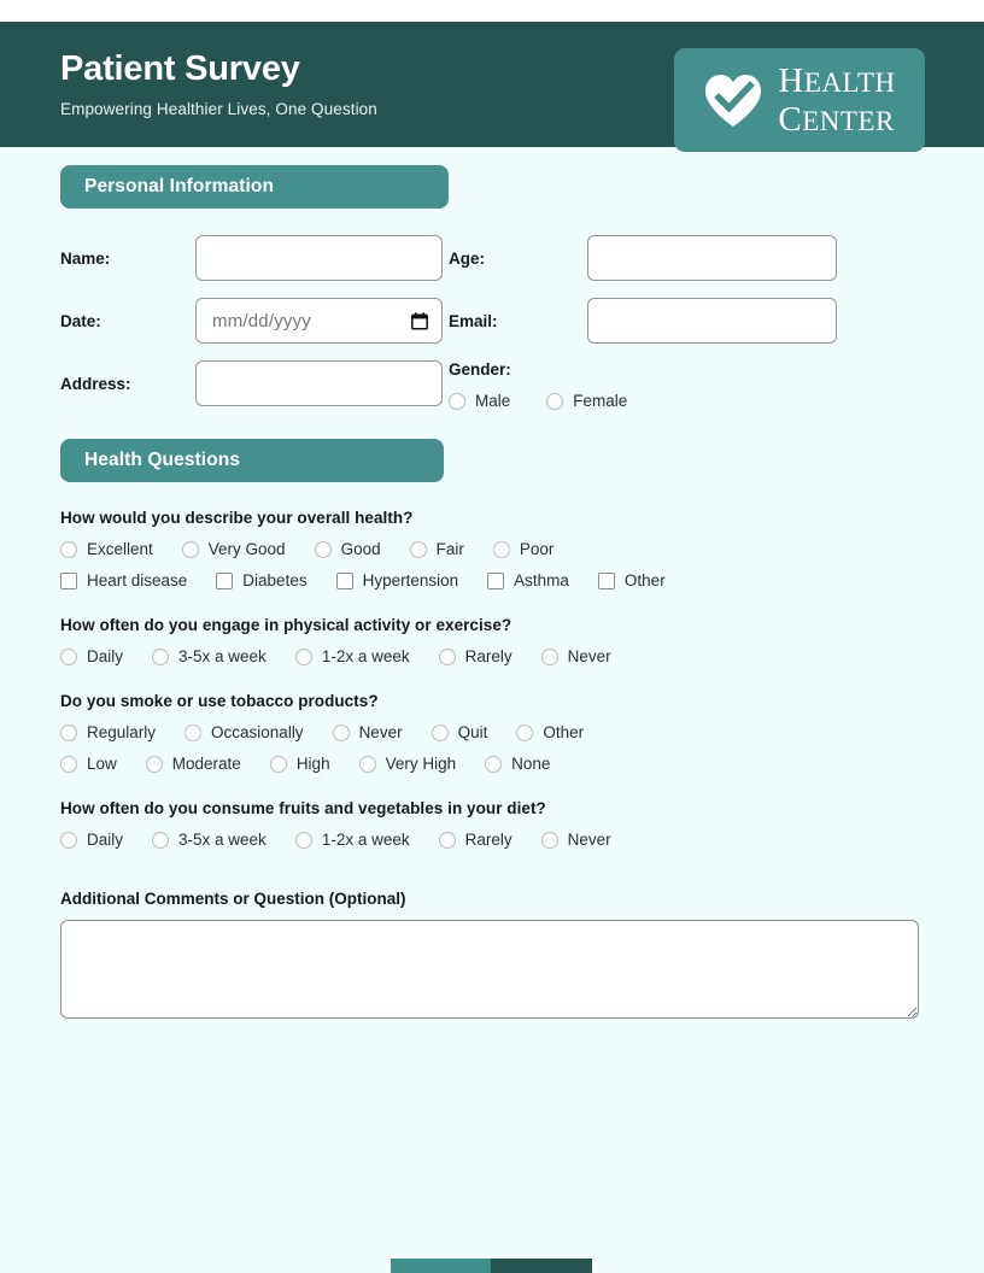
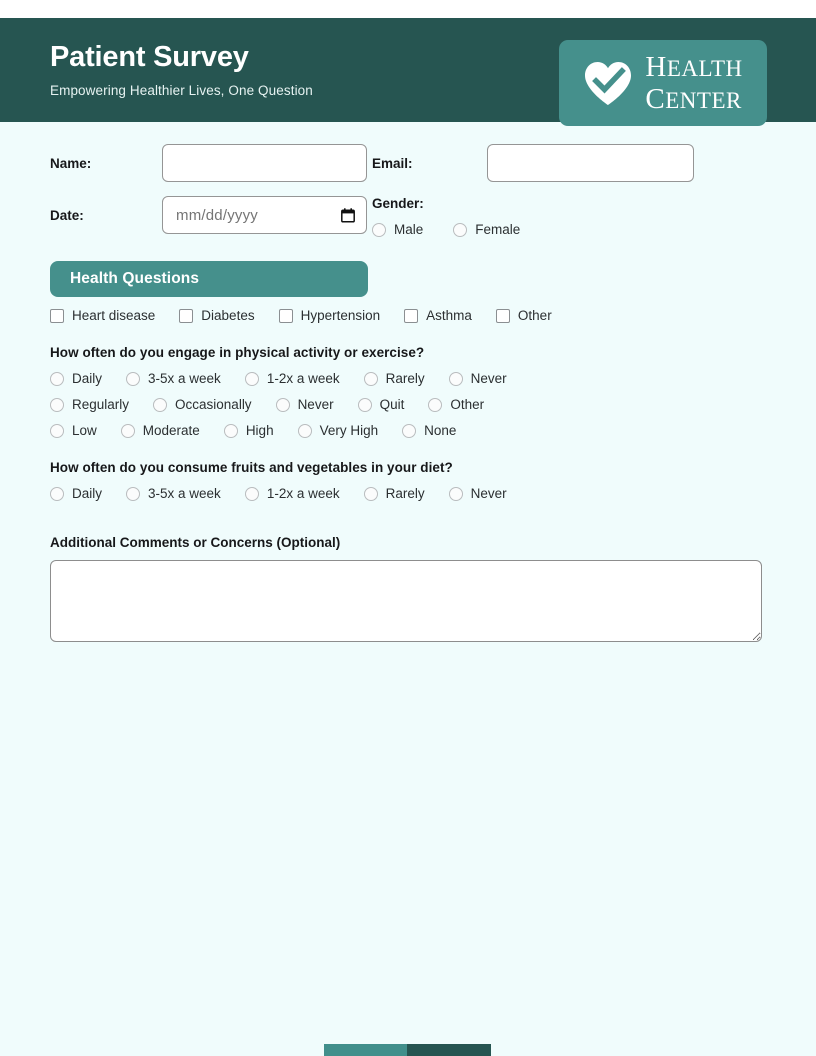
  Patient Survey
  Empowering Healthier Lives, One Question
  HEALTH
  CENTER
- Personal Information
  Name:
  Date:
  mm/dd/yyyy
- Address:
- Age:
  Email:
  Gender:
  Male
  Female
  Health Questions
- How would you describe your overall health?
- Excellent
- Very Good
- Good
- Fair
- Poor
  Heart disease
  Diabetes
  Hypertension
  Asthma
  Other
  How often do you engage in physical activity or exercise?
  Daily
  3-5x a week
  1-2x a week
  Rarely
  Never
- Do you smoke or use tobacco products?
  Regularly
  Occasionally
  Never
  Quit
  Other
  Low
  Moderate
  High
  Very High
  None
  How often do you consume fruits and vegetables in your diet?
  Daily
  3-5x a week
  1-2x a week
  Rarely
  Never
- Additional Comments or Question (Optional)
+ Additional Comments or Concerns (Optional)
